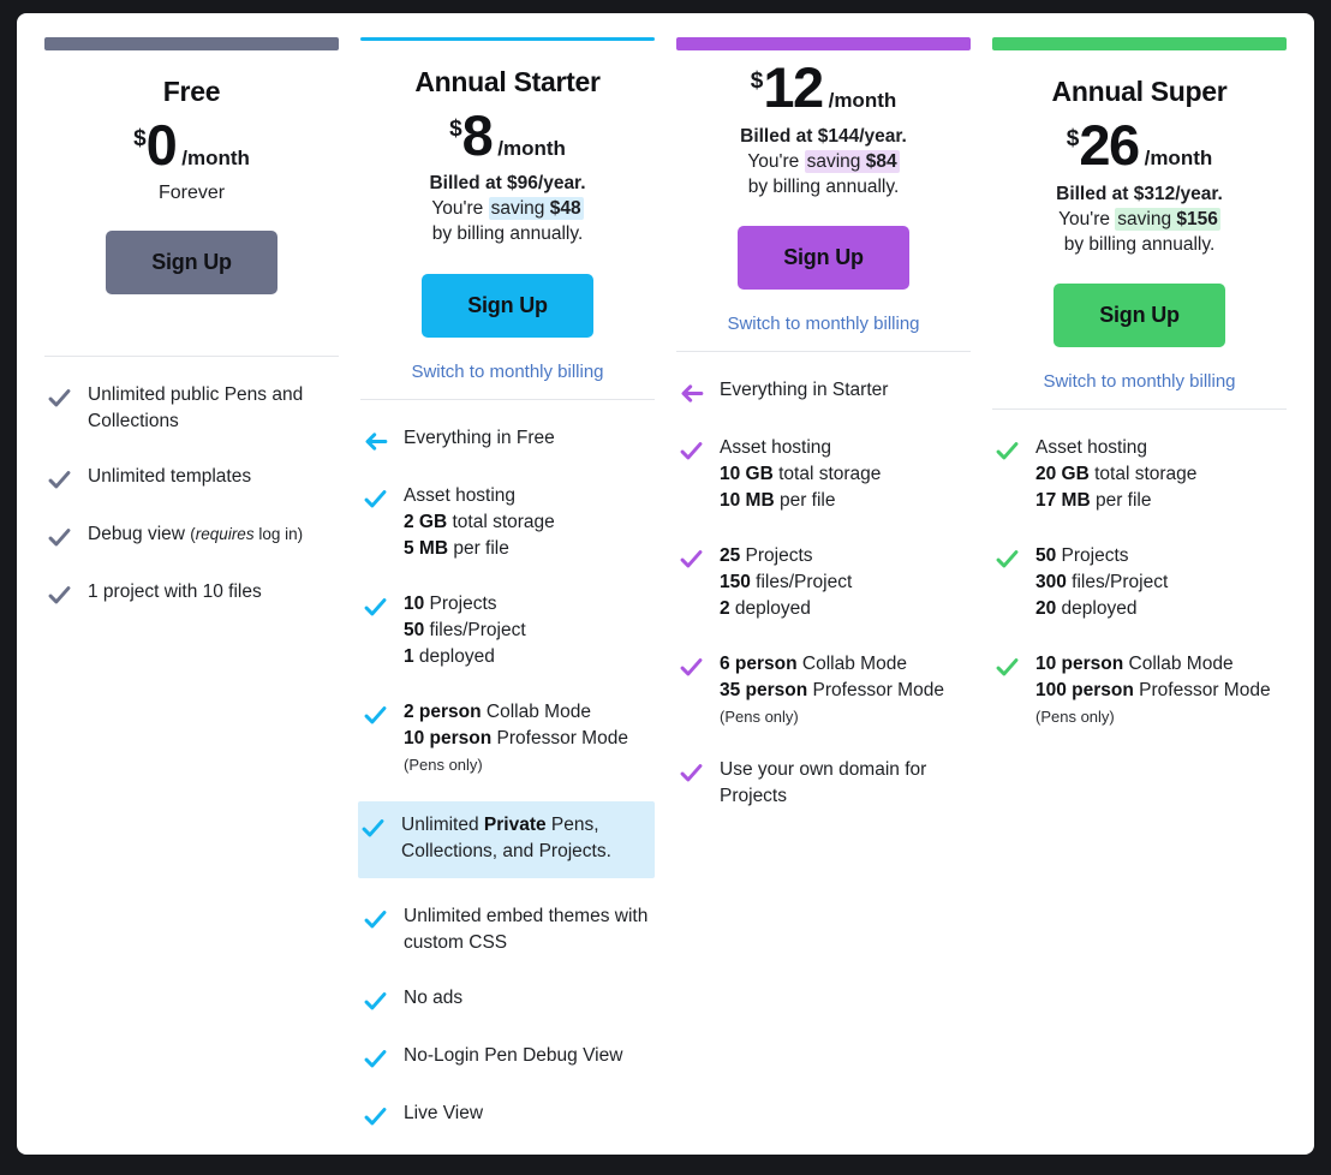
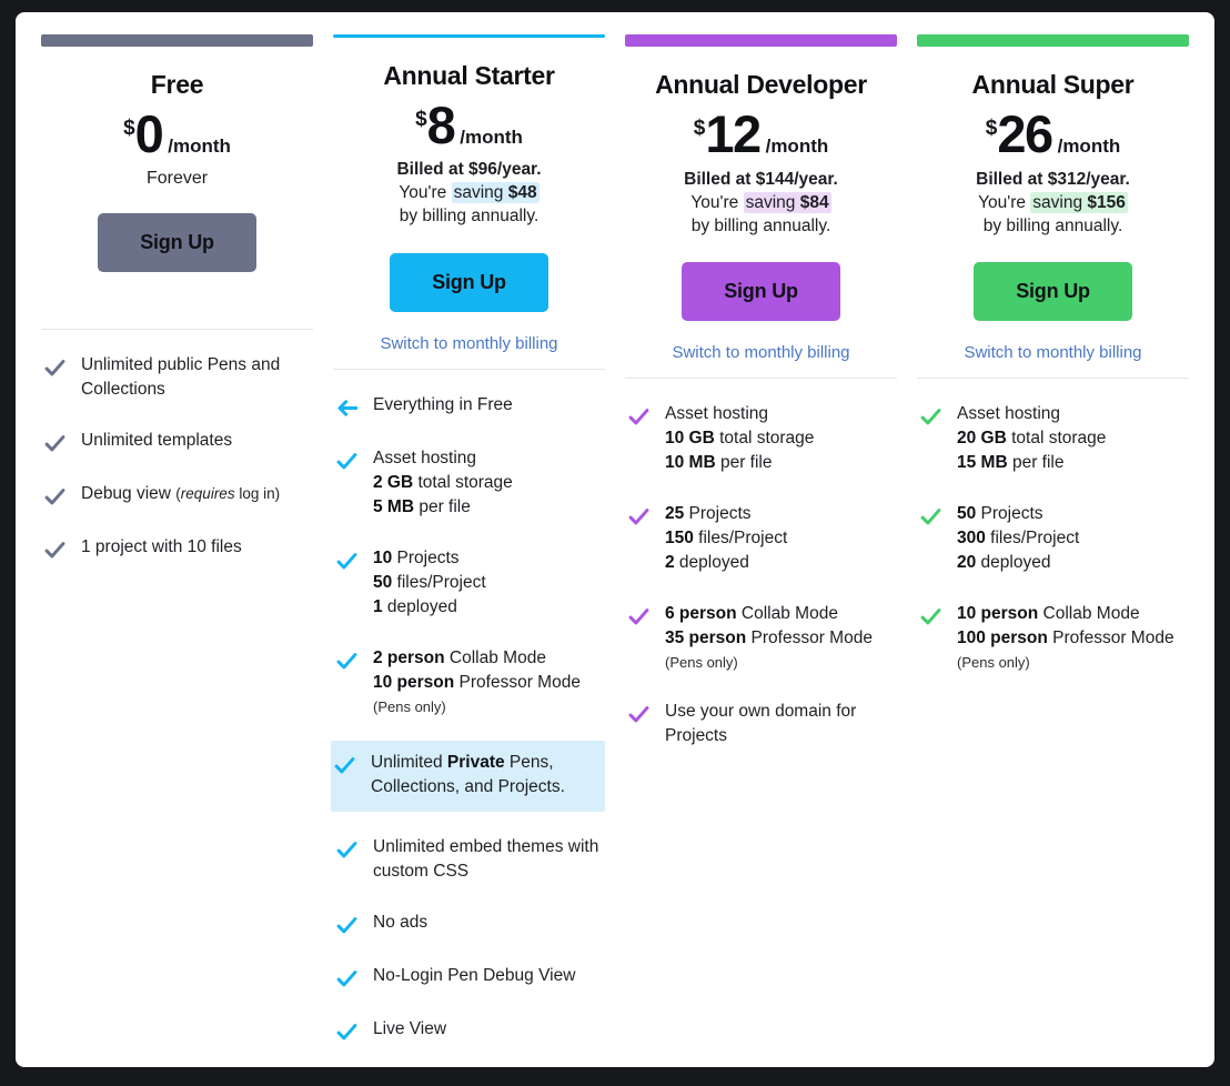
  Free
  $
  0
  /month
  Forever
  Sign Up
  Unlimited public Pens and Collections
  Unlimited templates
  Debug view (requires log in)
  1 project with 10 files
  Annual Starter
  $
  8
  /month
  Billed at $96/year.
  You're saving $48
  by billing annually.
  Sign Up
  Switch to monthly billing
  Everything in Free
  Asset hosting
  2 GB total storage
  5 MB per file
  10 Projects
  50 files/Project
  1 deployed
  2 person Collab Mode
  10 person Professor Mode
  (Pens only)
  Unlimited Private Pens, Collections, and Projects.
  Unlimited embed themes with custom CSS
  No ads
  No-Login Pen Debug View
  Live View
+ Annual Developer
  $
  12
  /month
  Billed at $144/year.
  You're saving $84
  by billing annually.
  Sign Up
  Switch to monthly billing
- Everything in Starter
  Asset hosting
  10 GB total storage
  10 MB per file
  25 Projects
  150 files/Project
  2 deployed
  6 person Collab Mode
  35 person Professor Mode
  (Pens only)
  Use your own domain for Projects
  Annual Super
  $
  26
  /month
  Billed at $312/year.
  You're saving $156
  by billing annually.
  Sign Up
  Switch to monthly billing
  Asset hosting
  20 GB total storage
- 17 MB per file
+ 15 MB per file
  50 Projects
  300 files/Project
  20 deployed
  10 person Collab Mode
  100 person Professor Mode
  (Pens only)
